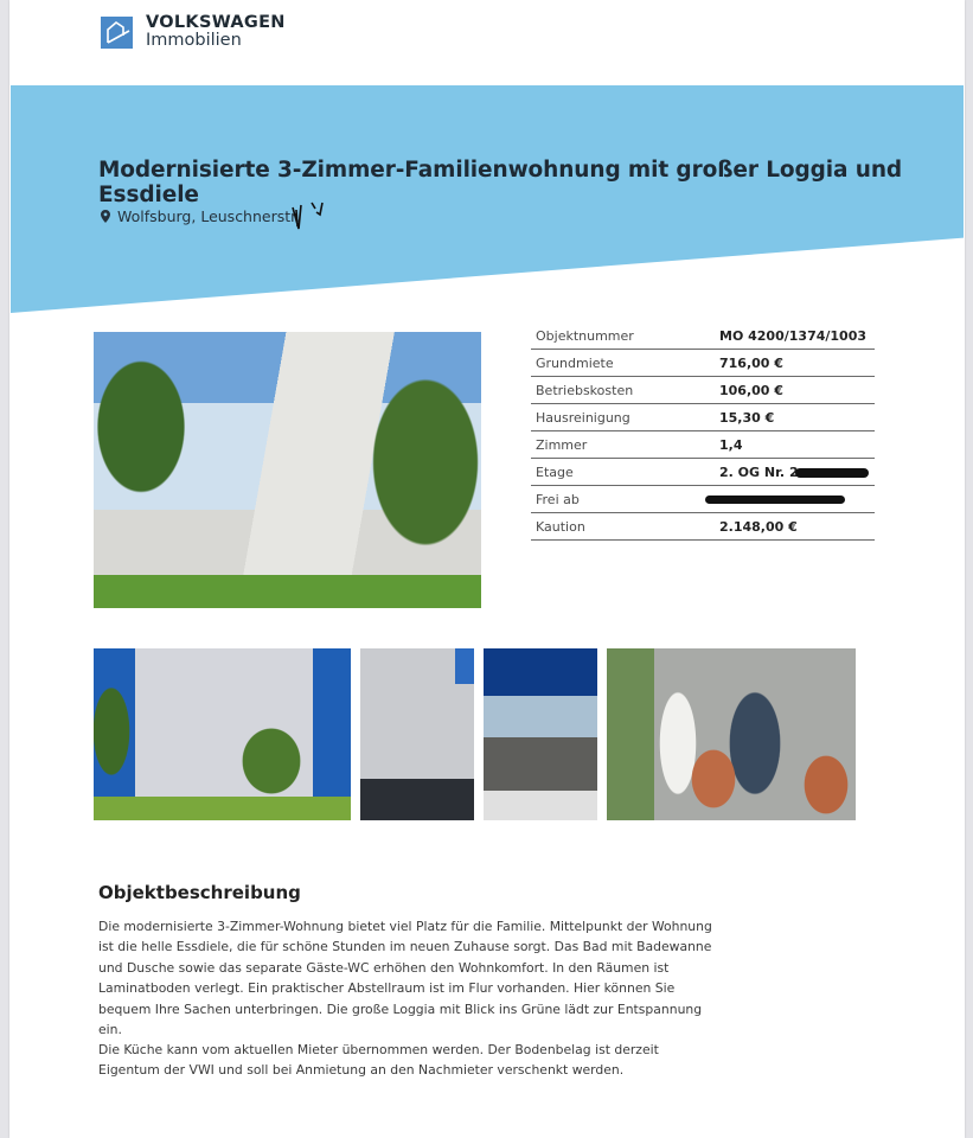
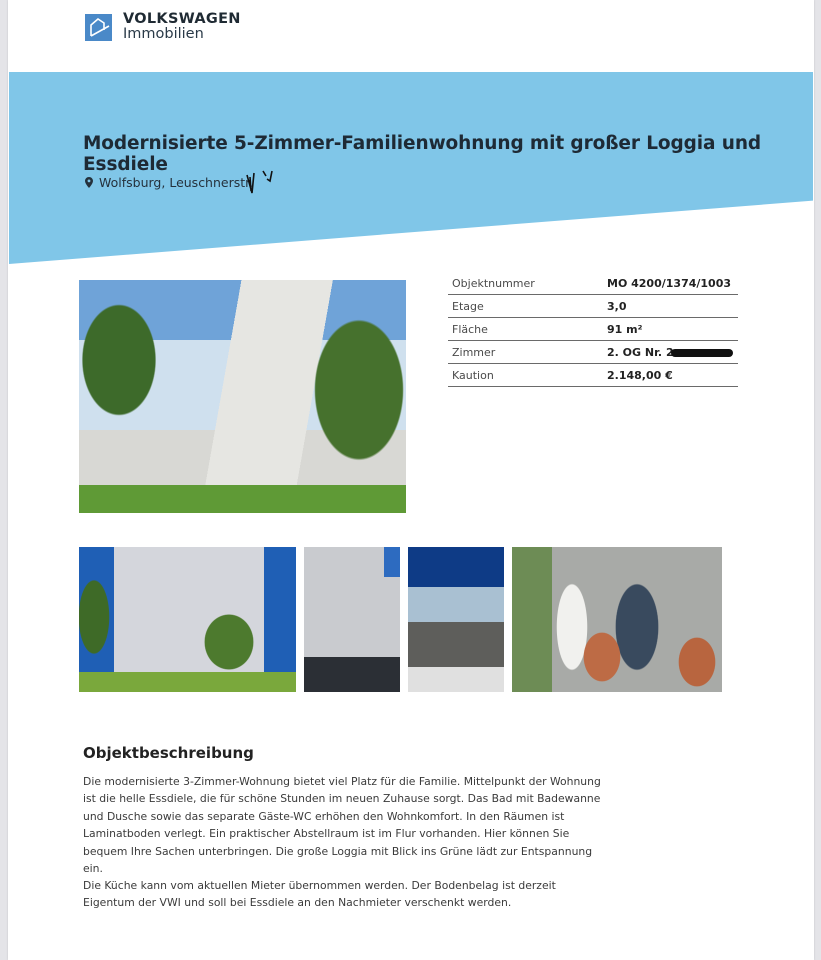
  VOLKSWAGEN
  Immobilien
- Modernisierte 3-Zimmer-Familienwohnung mit großer Loggia und Essdiele
+ Modernisierte 5-Zimmer-Familienwohnung mit großer Loggia und Essdiele
  Wolfsburg, Leuschnerstr
  Objektnummer
  MO 4200/1374/1003
- Grundmiete
- 716,00 €
- Betriebskosten
- 106,00 €
- Hausreinigung
- 15,30 €
- Zimmer
+ Etage
- 1,4
+ 3,0
+ Fläche
+ 91 m²
- Etage
+ Zimmer
  2. OG Nr. 2
- Frei ab
  Kaution
  2.148,00 €
  Objektbeschreibung
  Die modernisierte 3-Zimmer-Wohnung bietet viel Platz für die Familie. Mittelpunkt der Wohnung ist die helle Essdiele, die für schöne Stunden im neuen Zuhause sorgt. Das Bad mit Badewanne und Dusche sowie das separate Gäste-WC erhöhen den Wohnkomfort. In den Räumen ist Laminatboden verlegt. Ein praktischer Abstellraum ist im Flur vorhanden. Hier können Sie bequem Ihre Sachen unterbringen. Die große Loggia mit Blick ins Grüne lädt zur Entspannung ein.
- Die Küche kann vom aktuellen Mieter übernommen werden. Der Bodenbelag ist derzeit Eigentum der VWI und soll bei Anmietung an den Nachmieter verschenkt werden.
+ Die Küche kann vom aktuellen Mieter übernommen werden. Der Bodenbelag ist derzeit Eigentum der VWI und soll bei Essdiele an den Nachmieter verschenkt werden.
